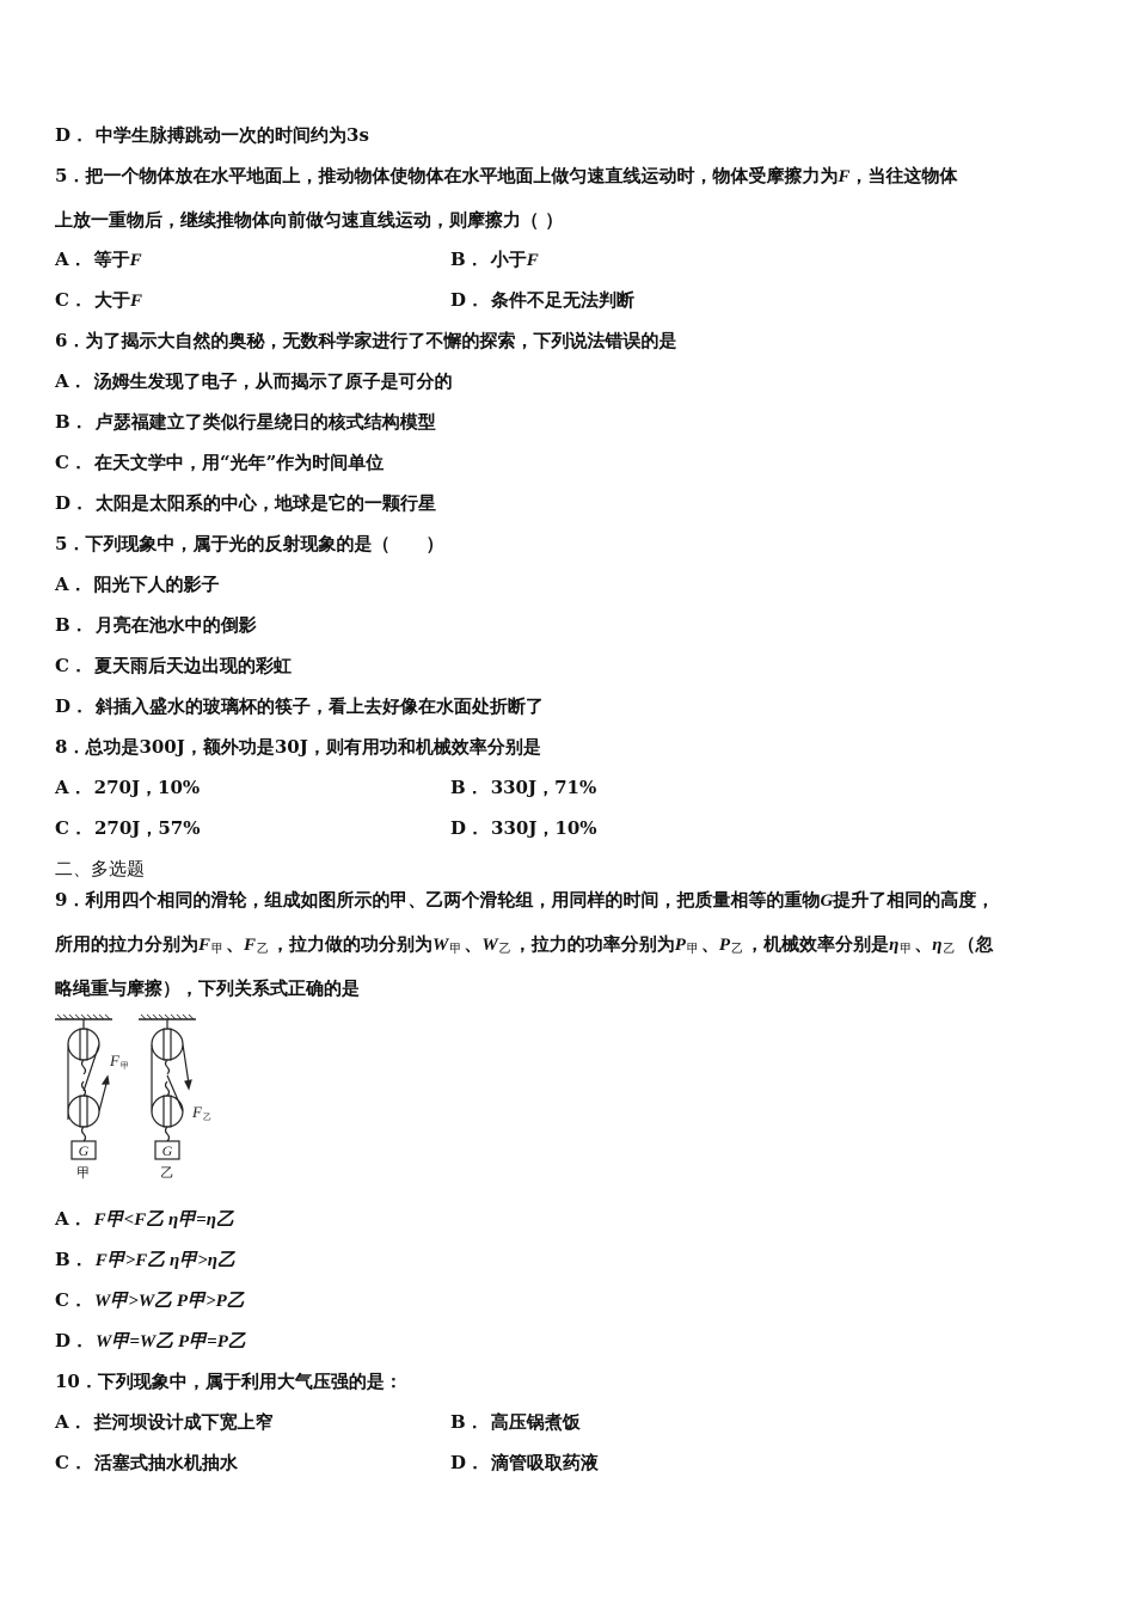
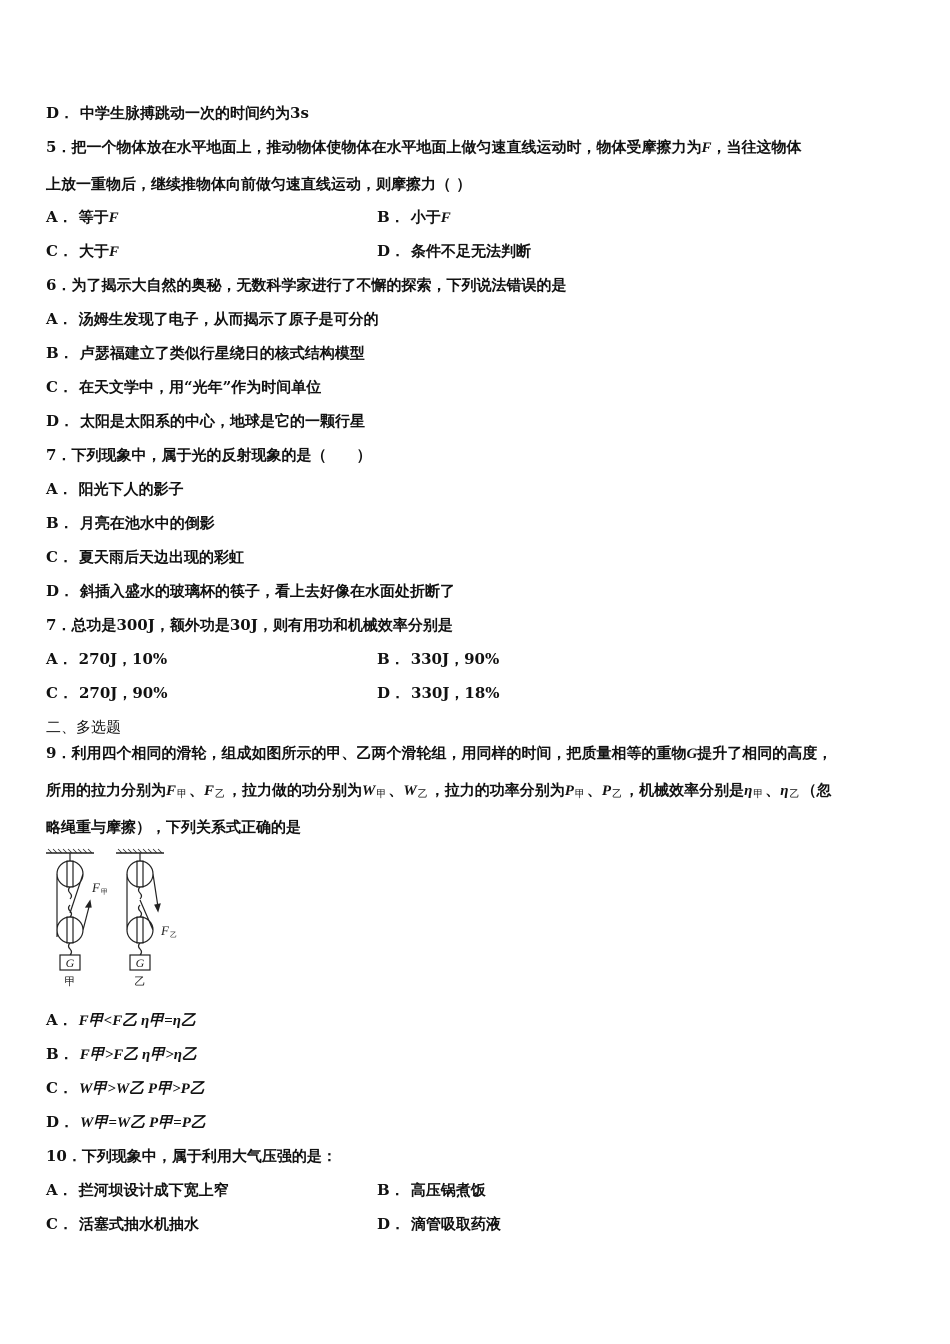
  D． 中学生脉搏跳动一次的时间约为3s
  5．把一个物体放在水平地面上，推动物体使物体在水平地面上做匀速直线运动时，物体受摩擦力为F，当往这物体
  上放一重物后，继续推物体向前做匀速直线运动，则摩擦力（ ）
  A． 等于F
  B． 小于F
  C． 大于F
  D． 条件不足无法判断
  6．为了揭示大自然的奥秘，无数科学家进行了不懈的探索，下列说法错误的是
  A． 汤姆生发现了电子，从而揭示了原子是可分的
  B． 卢瑟福建立了类似行星绕日的核式结构模型
  C． 在天文学中，用“光年”作为时间单位
  D． 太阳是太阳系的中心，地球是它的一颗行星
- 5．下列现象中，属于光的反射现象的是（ ）
+ 7．下列现象中，属于光的反射现象的是（ ）
  A． 阳光下人的影子
  B． 月亮在池水中的倒影
  C． 夏天雨后天边出现的彩虹
  D． 斜插入盛水的玻璃杯的筷子，看上去好像在水面处折断了
- 8．总功是300J，额外功是30J，则有用功和机械效率分别是
+ 7．总功是300J，额外功是30J，则有用功和机械效率分别是
  A． 270J，10%
- B． 330J，71%
+ B． 330J，90%
- C． 270J，57%
+ C． 270J，90%
- D． 330J，10%
+ D． 330J，18%
  二、多选题
  9．利用四个相同的滑轮，组成如图所示的甲、乙两个滑轮组，用同样的时间，把质量相等的重物G提升了相同的高度，
  所用的拉力分别为F甲 、F乙 ，拉力做的功分别为W甲 、W乙 ，拉力的功率分别为P甲 、P乙 ，机械效率分别是η甲 、η乙 （忽
  略绳重与摩擦），下列关系式正确的是
  G
  G
  F
  甲
  F
  乙
  甲
  乙
  A． F甲<F乙 η甲=η乙
  B． F甲>F乙 η甲>η乙
  C． W甲>W乙 P甲>P乙
  D． W甲=W乙 P甲=P乙
  10．下列现象中，属于利用大气压强的是：
  A． 拦河坝设计成下宽上窄
  B． 高压锅煮饭
  C． 活塞式抽水机抽水
  D． 滴管吸取药液
